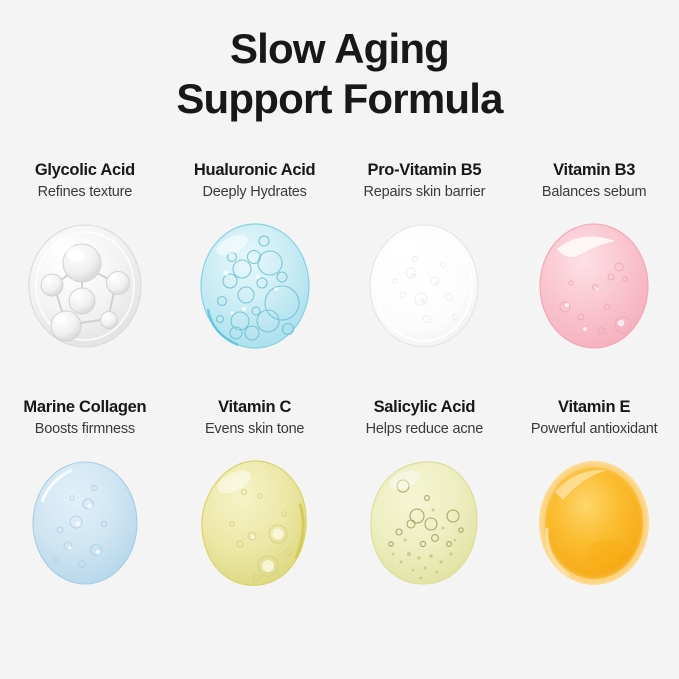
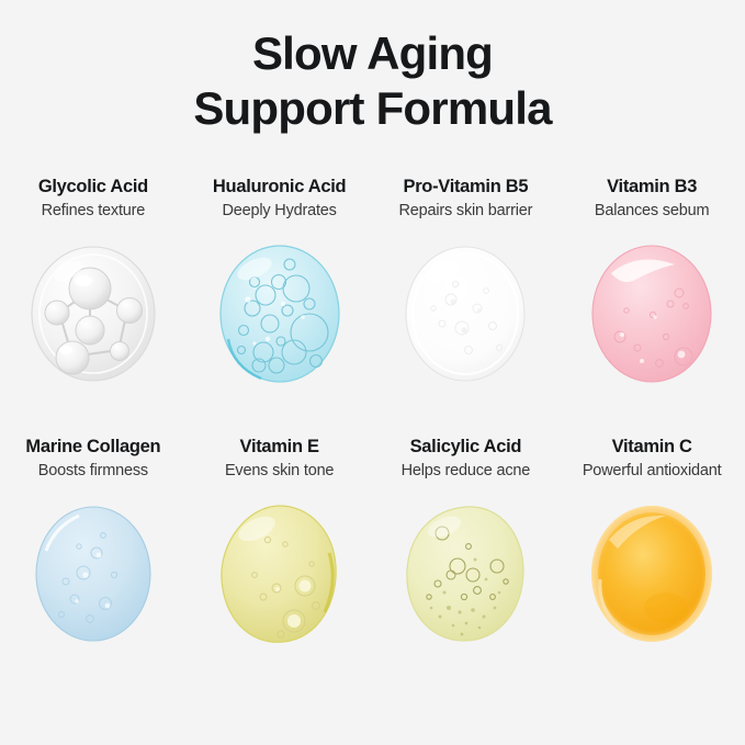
  Slow Aging
  Support Formula
  Glycolic Acid
  Refines texture
  Hualuronic Acid
  Deeply Hydrates
  Pro-Vitamin B5
  Repairs skin barrier
  Vitamin B3
  Balances sebum
  Marine Collagen
  Boosts firmness
- Vitamin C
+ Vitamin E
  Evens skin tone
  Salicylic Acid
  Helps reduce acne
- Vitamin E
+ Vitamin C
  Powerful antioxidant
